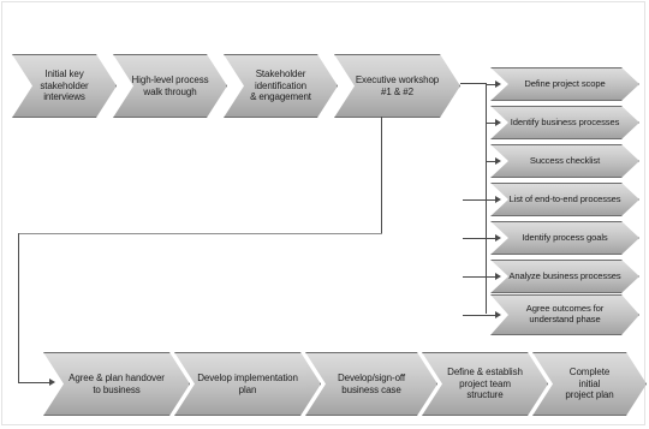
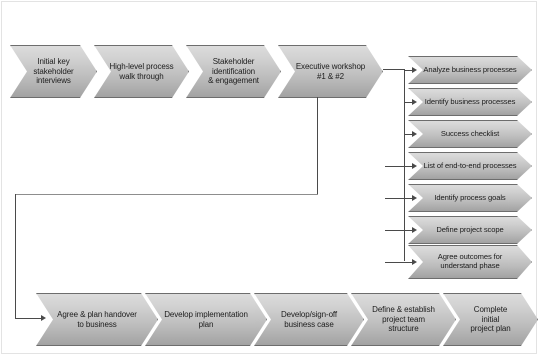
  Initial key
  stakeholder
  interviews
  High-level process
  walk through
  Stakeholder
  identification
  & engagement
  Executive workshop
  #1 & #2
- Define project scope
+ Analyze business processes
  Identify business processes
  Success checklist
  List of end-to-end processes
  Identify process goals
- Analyze business processes
+ Define project scope
  Agree outcomes for
  understand phase
  Agree & plan handover
  to business
  Develop implementation
  plan
  Develop/sign-off
  business case
  Define & establish
  project team
  structure
  Complete
  initial
  project plan
